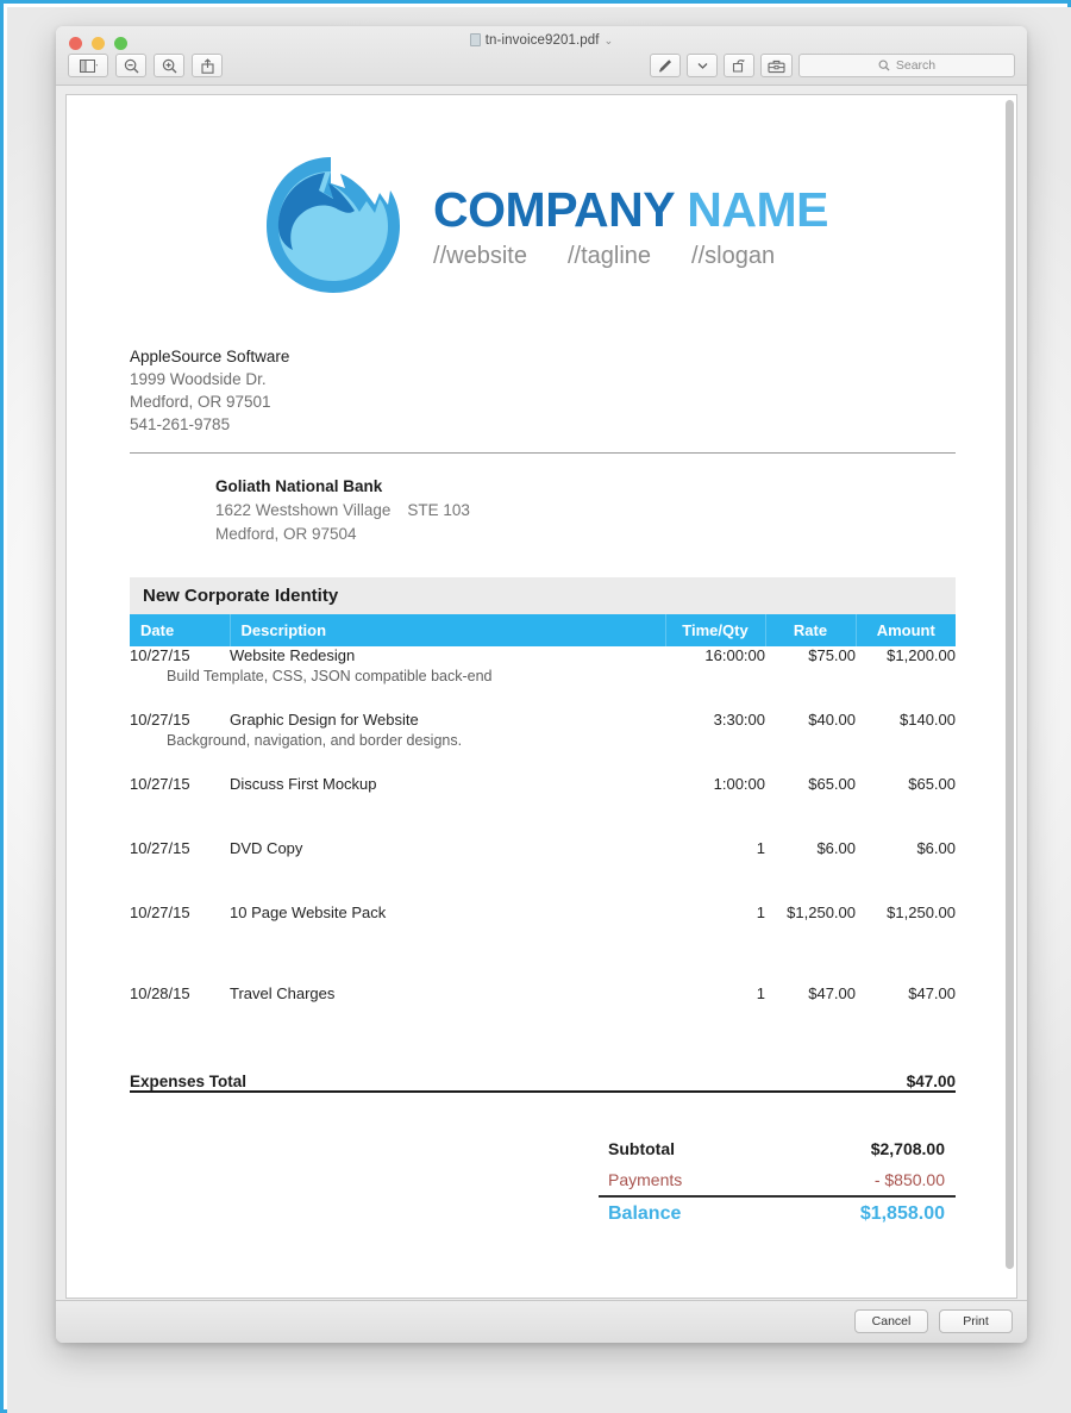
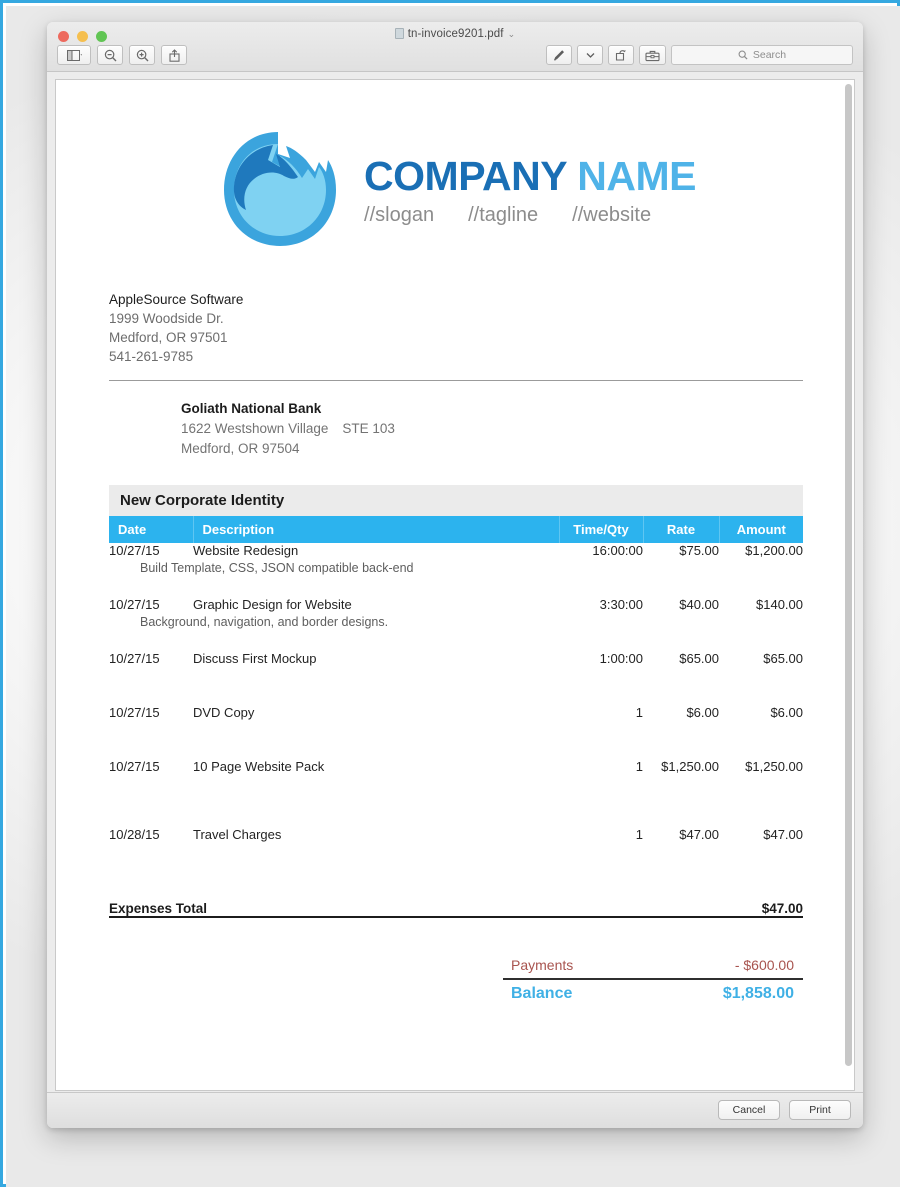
  tn-invoice9201.pdf ⌄
  Search
  COMPANY NAME
- //website
+ //slogan
  //tagline
- //slogan
+ //website
  AppleSource Software
  1999 Woodside Dr.
  Medford, OR 97501
  541-261-9785
  Goliath National Bank
  1622 Westshown Village STE 103
  Medford, OR 97504
  New Corporate Identity
  Date	Description	Time/Qty	Rate	Amount
  10/27/15	Website Redesign Build Template, CSS, JSON compatible back-end	16:00:00	$75.00	$1,200.00
  10/27/15	Graphic Design for Website Background, navigation, and border designs.	3:30:00	$40.00	$140.00
  10/27/15	Discuss First Mockup	1:00:00	$65.00	$65.00
  10/27/15	DVD Copy	1	$6.00	$6.00
  10/27/15	10 Page Website Pack	1	$1,250.00	$1,250.00
  10/28/15	Travel Charges	1	$47.00	$47.00
  Expenses Total			$47.00
- Subtotal	$2,708.00
- Payments	- $850.00
+ Payments	- $600.00
  Balance	$1,858.00
  Cancel
  Print
